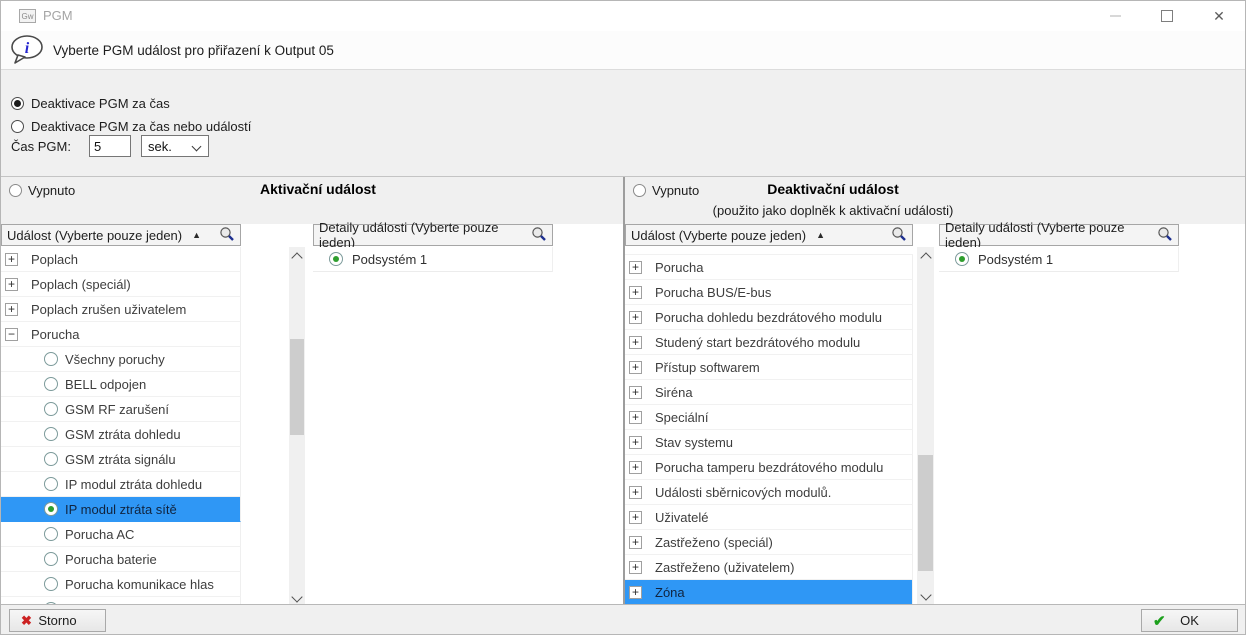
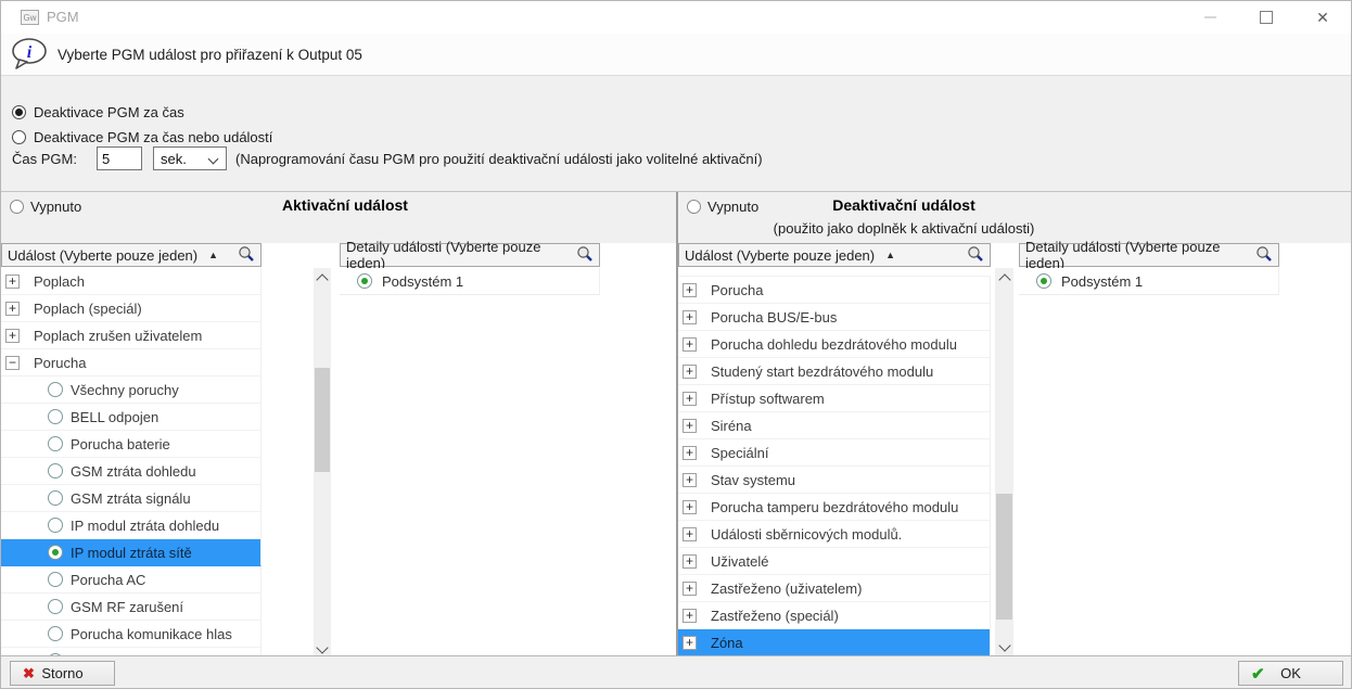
  Gw
  PGM
  ✕
  i
  Vyberte PGM událost pro přiřazení k Output 05
  Deaktivace PGM za čas
  Deaktivace PGM za čas nebo událostí
  Čas PGM:
  5
  sek.
+ (Naprogramování času PGM pro použití deaktivační události jako volitelné aktivační)
  Vypnuto
  Aktivační událost
  Vypnuto
  Deaktivační událost
  (použito jako doplněk k aktivační události)
  Událost (Vyberte pouze jeden)
  ▲
  Detaily události (Vyberte pouze jeden)
  Událost (Vyberte pouze jeden)
  ▲
  Detaily události (Vyberte pouze jeden)
  +
  Poplach
  +
  Poplach (speciál)
  +
  Poplach zrušen uživatelem
  −
  Porucha
  Všechny poruchy
  BELL odpojen
- GSM RF zarušení
+ Porucha baterie
  GSM ztráta dohledu
  GSM ztráta signálu
  IP modul ztráta dohledu
  IP modul ztráta sítě
  Porucha AC
- Porucha baterie
+ GSM RF zarušení
  Porucha komunikace hlas
  Podsystém 1
  +
  Porucha
  +
  Porucha BUS/E-bus
  +
  Porucha dohledu bezdrátového modulu
  +
  Studený start bezdrátového modulu
  +
  Přístup softwarem
  +
  Siréna
  +
  Speciální
  +
  Stav systemu
  +
  Porucha tamperu bezdrátového modulu
  +
  Události sběrnicových modulů.
  +
  Uživatelé
  +
- Zastřeženo (speciál)
+ Zastřeženo (uživatelem)
  +
- Zastřeženo (uživatelem)
+ Zastřeženo (speciál)
  +
  Zóna
  Podsystém 1
  ✖
  Storno
  ✔
  OK
